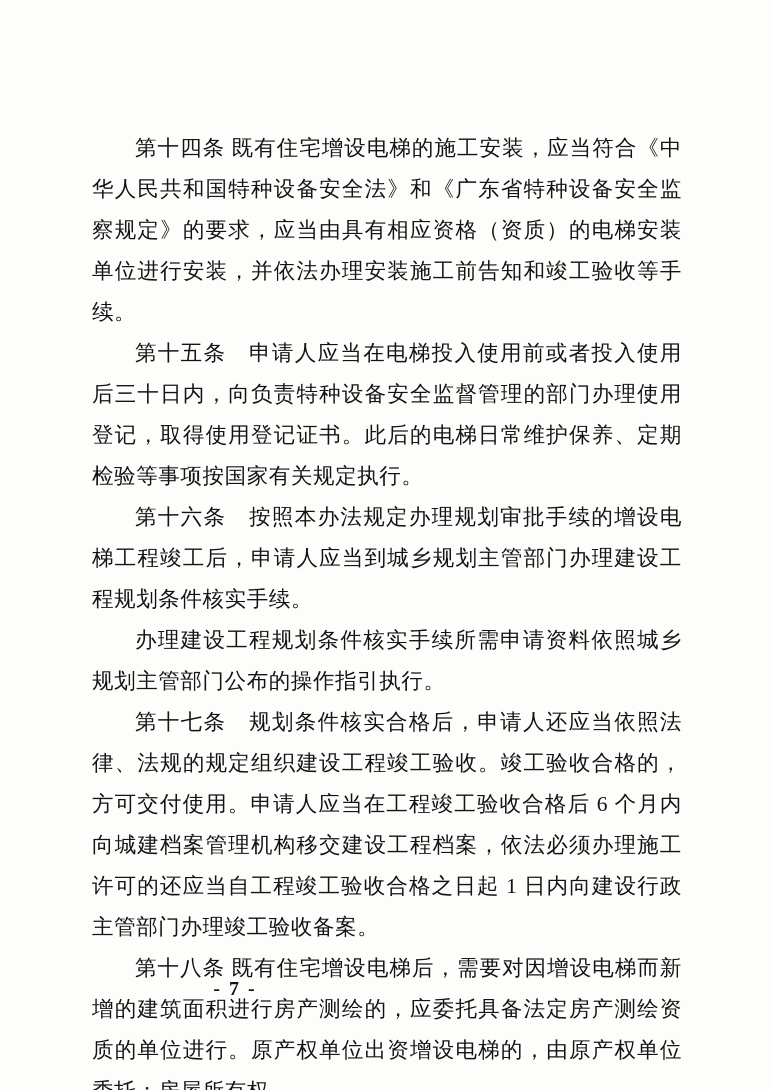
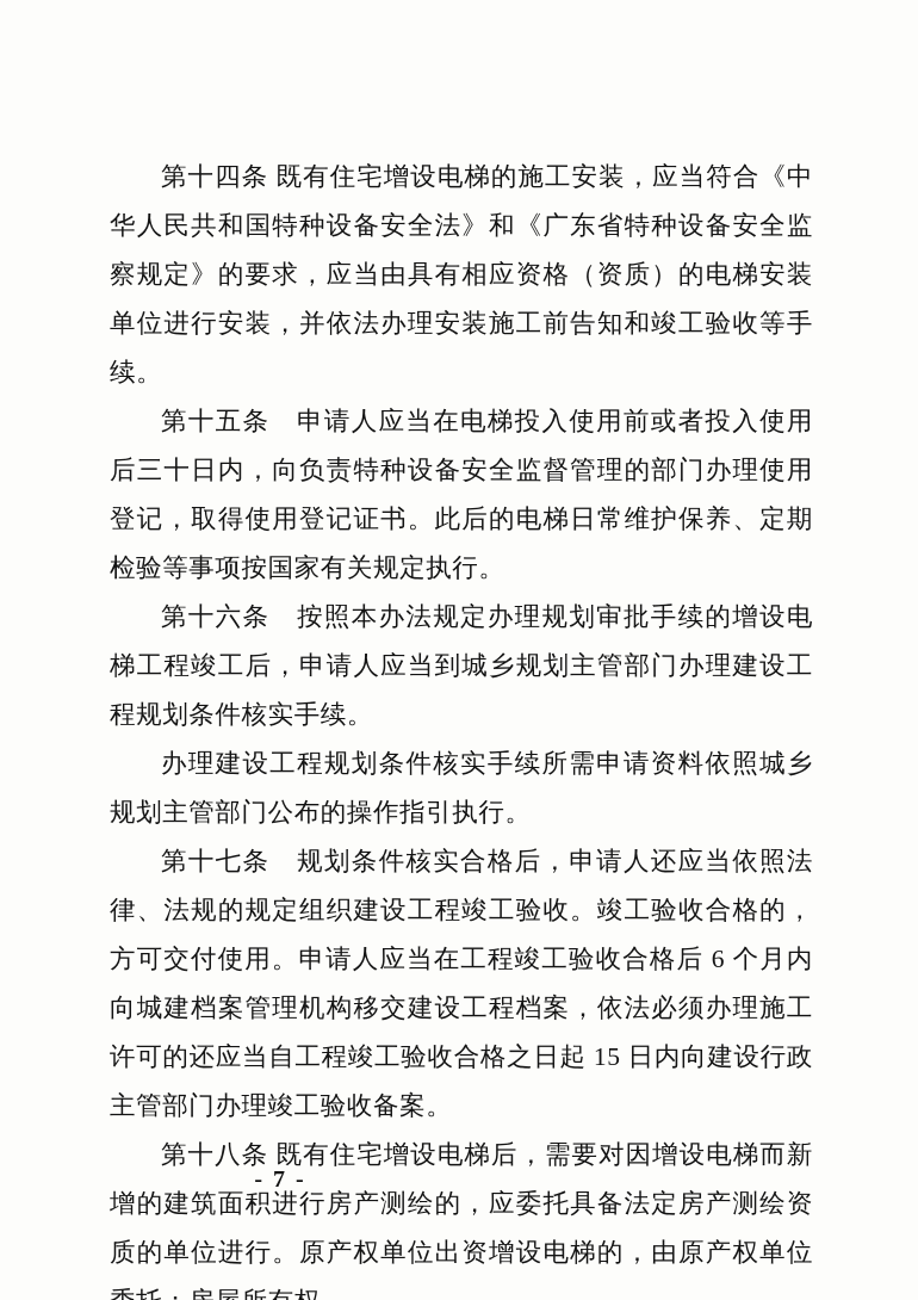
  第十四条 既有住宅增设电梯的施工安装，应当符合《中华人民共和国特种设备安全法》和《广东省特种设备安全监察规定》的要求，应当由具有相应资格（资质）的电梯安装单位进行安装，并依法办理安装施工前告知和竣工验收等手续。
  第十五条 申请人应当在电梯投入使用前或者投入使用后三十日内，向负责特种设备安全监督管理的部门办理使用登记，取得使用登记证书。此后的电梯日常维护保养、定期检验等事项按国家有关规定执行。
  第十六条 按照本办法规定办理规划审批手续的增设电梯工程竣工后，申请人应当到城乡规划主管部门办理建设工程规划条件核实手续。
  办理建设工程规划条件核实手续所需申请资料依照城乡规划主管部门公布的操作指引执行。
- 第十七条 规划条件核实合格后，申请人还应当依照法律、法规的规定组织建设工程竣工验收。竣工验收合格的，方可交付使用。申请人应当在工程竣工验收合格后 6 个月内向城建档案管理机构移交建设工程档案，依法必须办理施工许可的还应当自工程竣工验收合格之日起 1 日内向建设行政主管部门办理竣工验收备案。
+ 第十七条 规划条件核实合格后，申请人还应当依照法律、法规的规定组织建设工程竣工验收。竣工验收合格的，方可交付使用。申请人应当在工程竣工验收合格后 6 个月内向城建档案管理机构移交建设工程档案，依法必须办理施工许可的还应当自工程竣工验收合格之日起 15 日内向建设行政主管部门办理竣工验收备案。
  第十八条 既有住宅增设电梯后，需要对因增设电梯而新增的建筑面积进行房产测绘的，应委托具备法定房产测绘资质的单位进行。原产权单位出资增设电梯的，由原产权单位
  - 7 -
